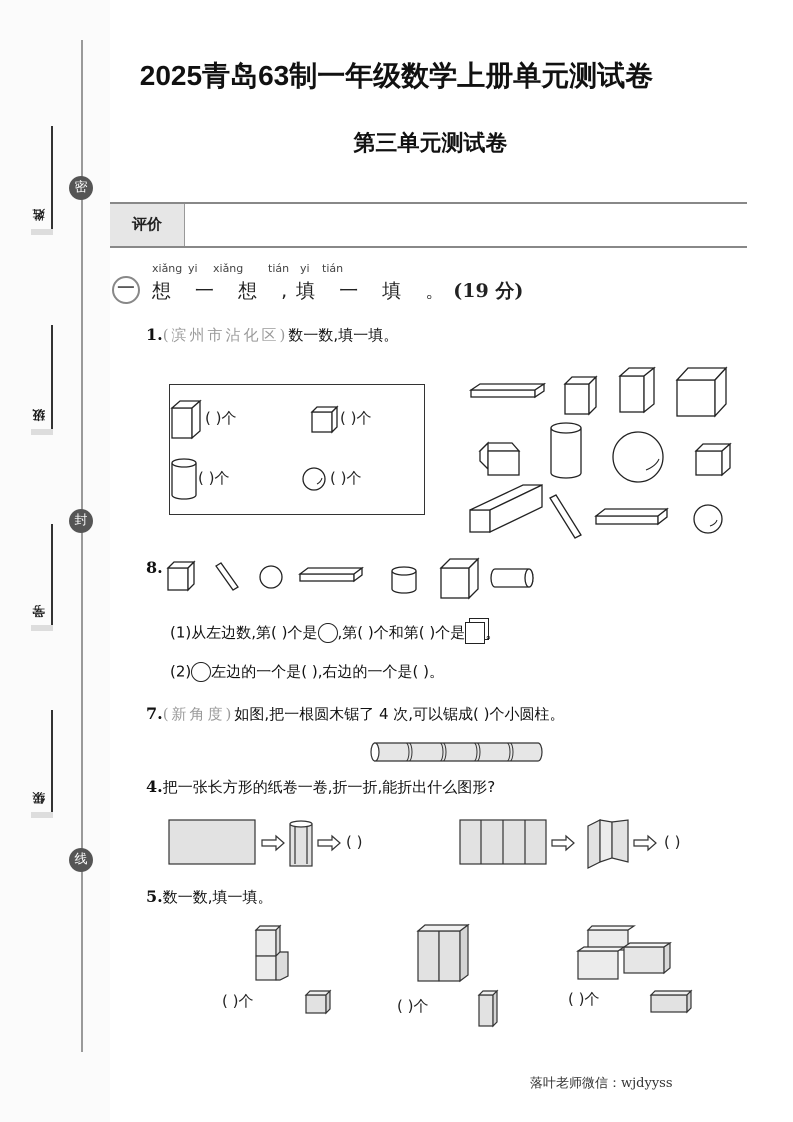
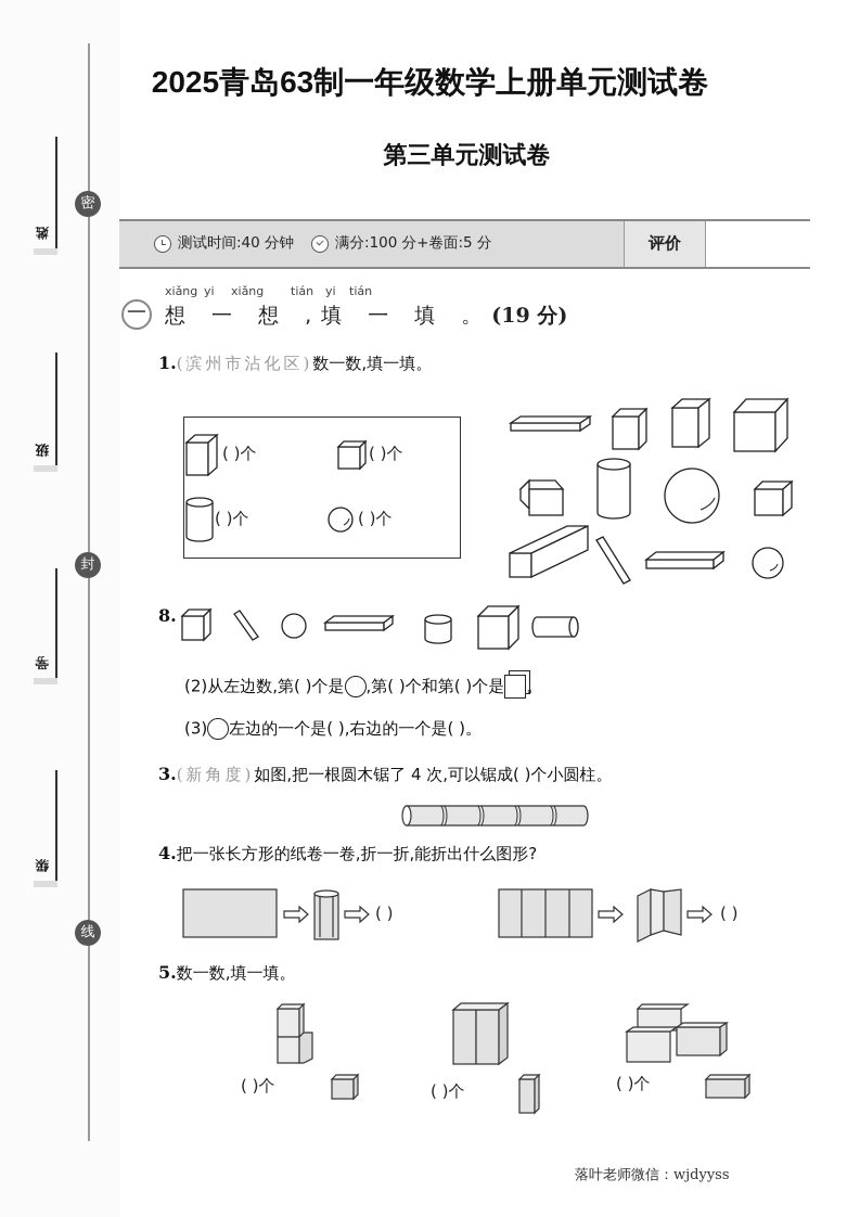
  密
  封
  线
  2025青岛63制一年级数学上册单元测试卷
  第三单元测试卷
+ 测试时间:40 分钟
+ 满分:100 分+卷面:5 分
  评价
  一
  xiǎng
  yi
  xiǎng
  tián
  yi
  tián
  想 一 想 ,填 一 填 。(19 分)
  1.(滨州市沾化区)数一数,填一填。
  ( )个
  ( )个
  ( )个
  ( )个
  8.
- (1)从左边数,第( )个是 ,第( )个和第( )个是 。
+ (2)从左边数,第( )个是 ,第( )个和第( )个是 。
- (2) 左边的一个是( ),右边的一个是( )。
+ (3) 左边的一个是( ),右边的一个是( )。
- 7.(新角度)如图,把一根圆木锯了 4 次,可以锯成( )个小圆柱。
+ 3.(新角度)如图,把一根圆木锯了 4 次,可以锯成( )个小圆柱。
  4.把一张长方形的纸卷一卷,折一折,能折出什么图形?
  ( )
  ( )
  5.数一数,填一填。
  ( )个
  ( )个
  ( )个
  落叶老师微信：wjdyyss
